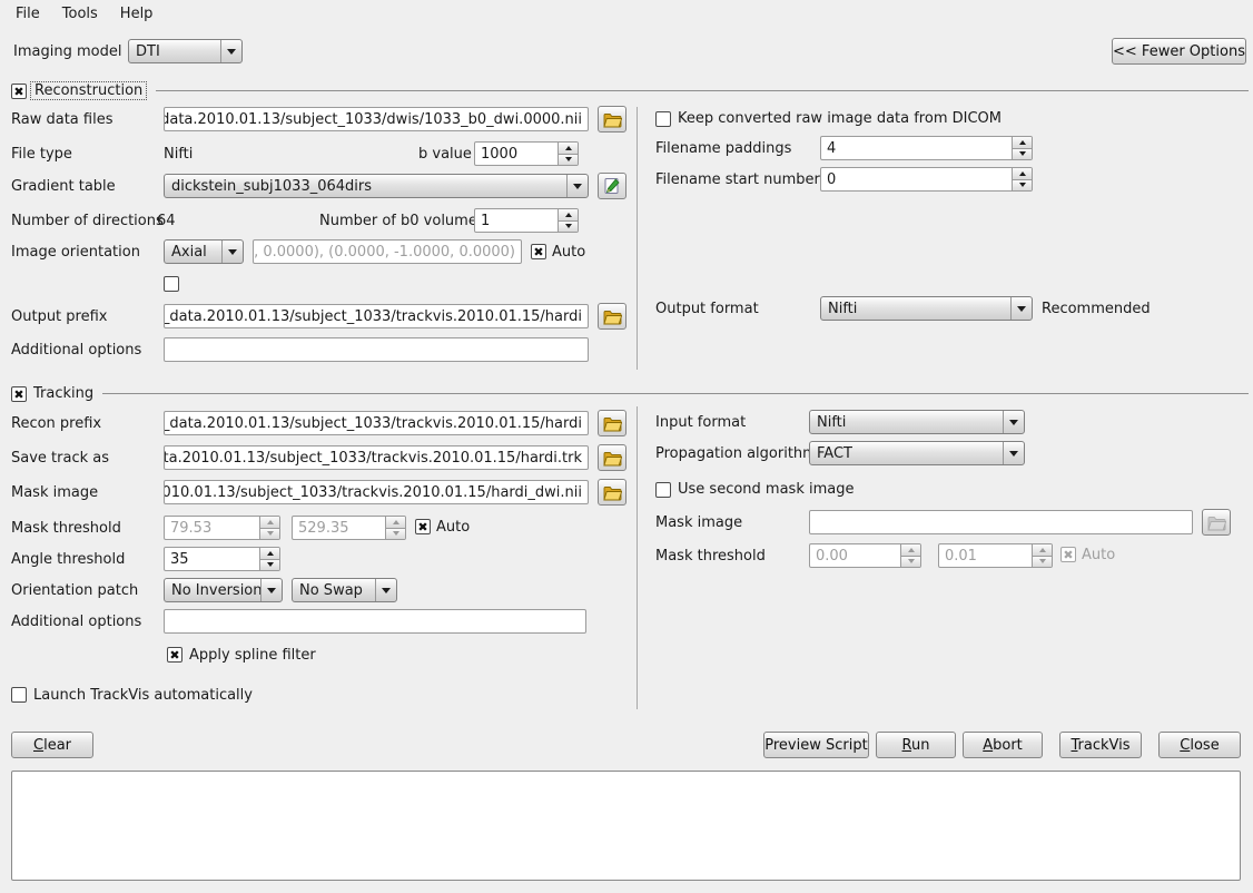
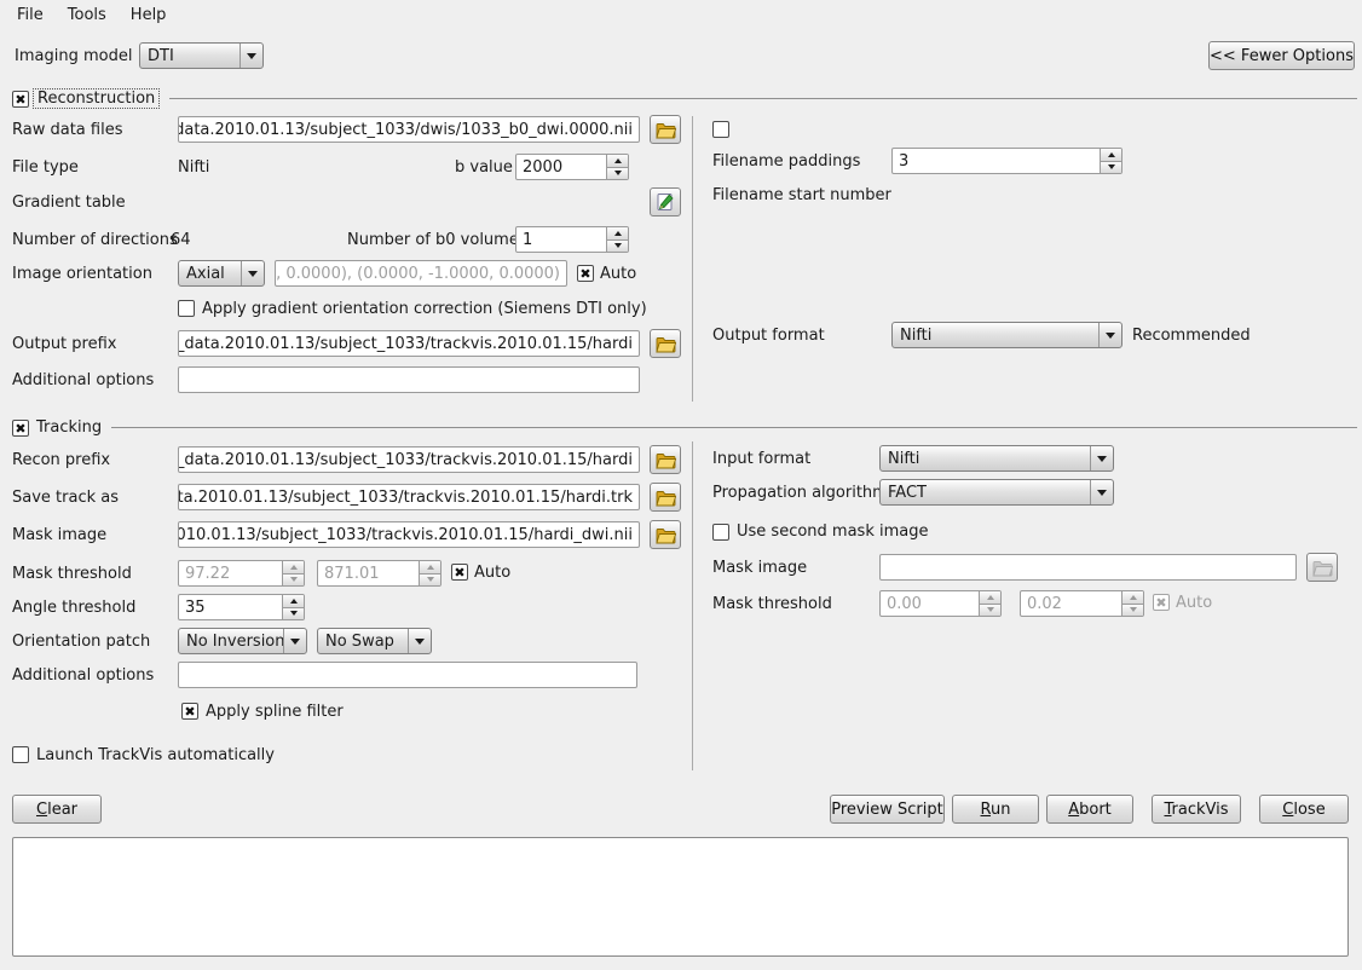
  File
  Tools
  Help
  Imaging model
  DTI
  << Fewer Options
  ✖
  Reconstruction
  Raw data files
  data.2010.01.13/subject_1033/dwis/1033_b0_dwi.0000.nii
  File type
  Nifti
  b value
- 1000
+ 2000
  Gradient table
- dickstein_subj1033_064dirs
  Number of directions
  64
  Number of b0 volume
  1
  Image orientation
  Axial
  , 0.0000), (0.0000, -1.0000, 0.0000)
  ✖
  Auto
+ Apply gradient orientation correction (Siemens DTI only)
  Output prefix
  _data.2010.01.13/subject_1033/trackvis.2010.01.15/hardi
  Additional options
- Keep converted raw image data from DICOM
  Filename paddings
- 4
+ 3
  Filename start number
- 0
  Output format
  Nifti
  Recommended
  ✖
  Tracking
  Recon prefix
  _data.2010.01.13/subject_1033/trackvis.2010.01.15/hardi
  Save track as
  ta.2010.01.13/subject_1033/trackvis.2010.01.15/hardi.trk
  Mask image
  010.01.13/subject_1033/trackvis.2010.01.15/hardi_dwi.nii
  Mask threshold
- 79.53
+ 97.22
- 529.35
+ 871.01
  ✖
  Auto
  Angle threshold
  35
  Orientation patch
  No Inversion
  No Swap
  Additional options
  ✖
  Apply spline filter
  Launch TrackVis automatically
  Input format
  Nifti
  Propagation algorith
  FACT
  Use second mask image
  Mask image
  Mask threshold
  0.00
- 0.01
+ 0.02
  ✖
  Auto
  Clear
  Preview Script
  Run
  Abort
  TrackVis
  Close
